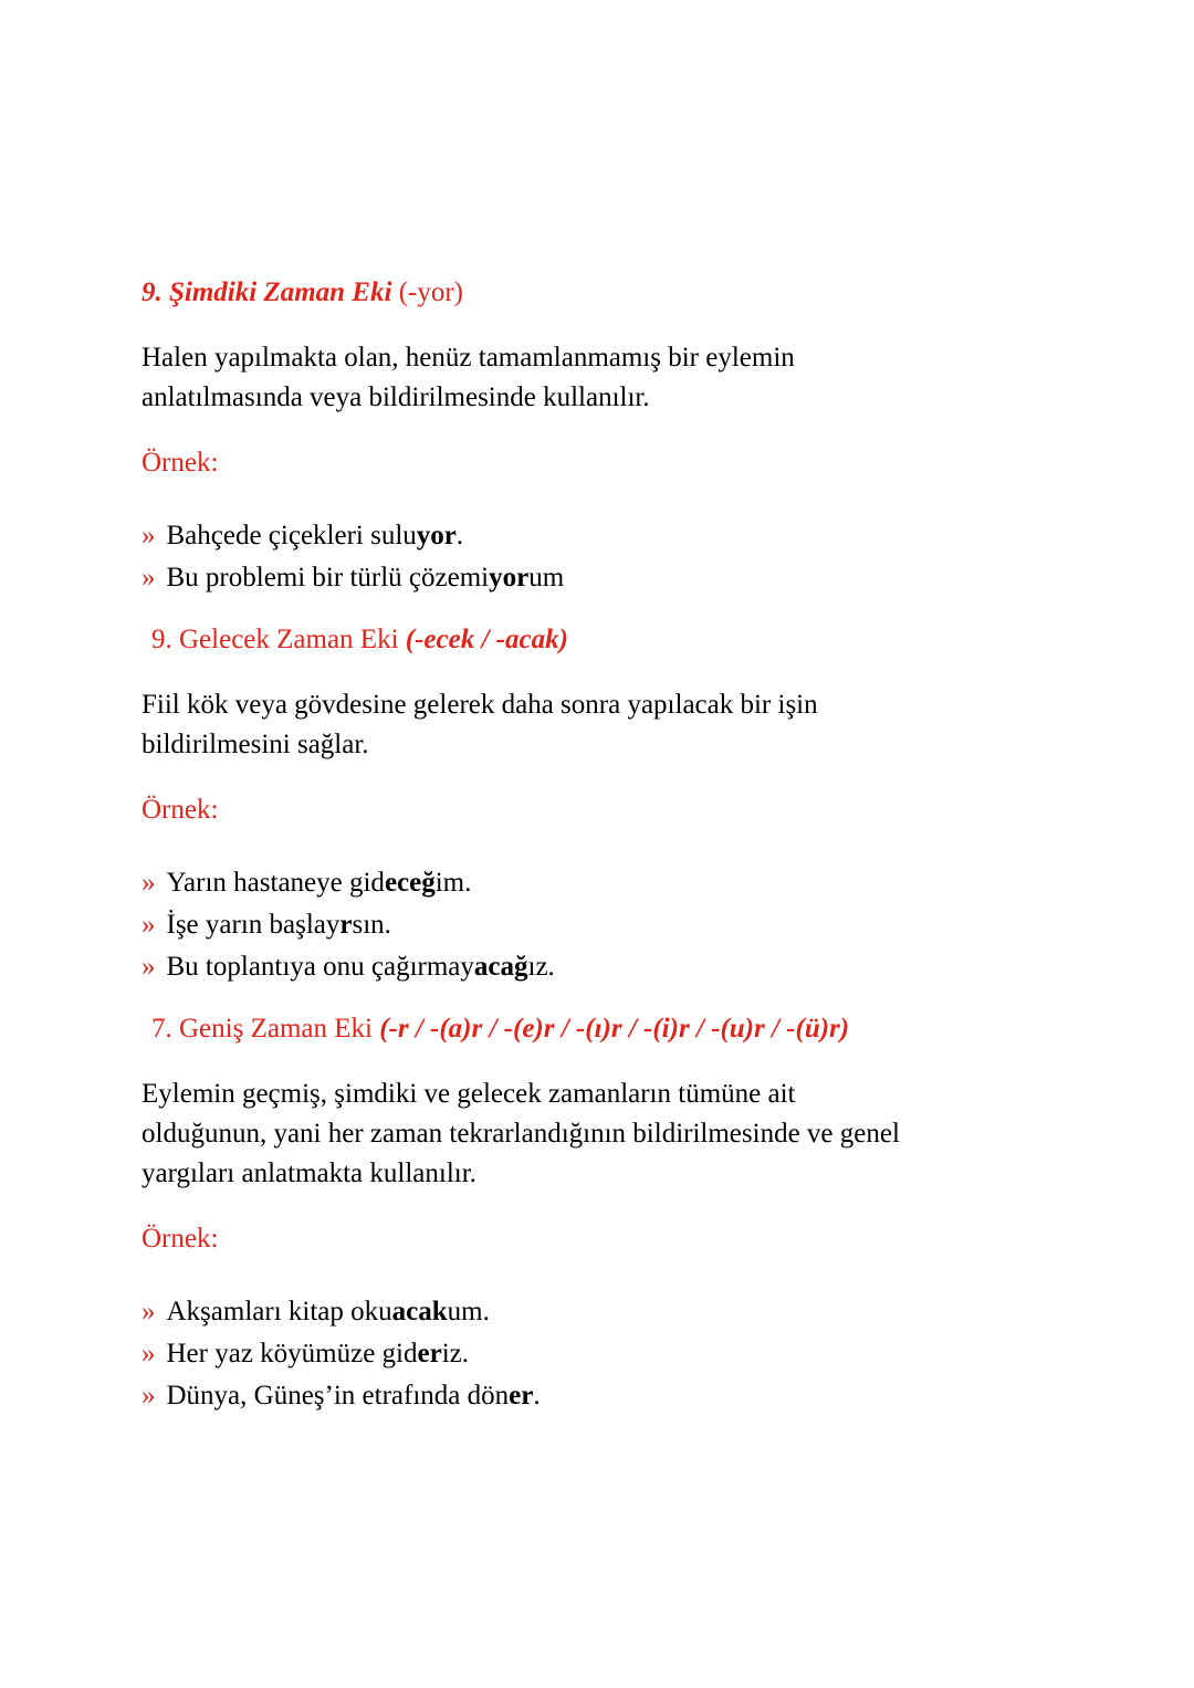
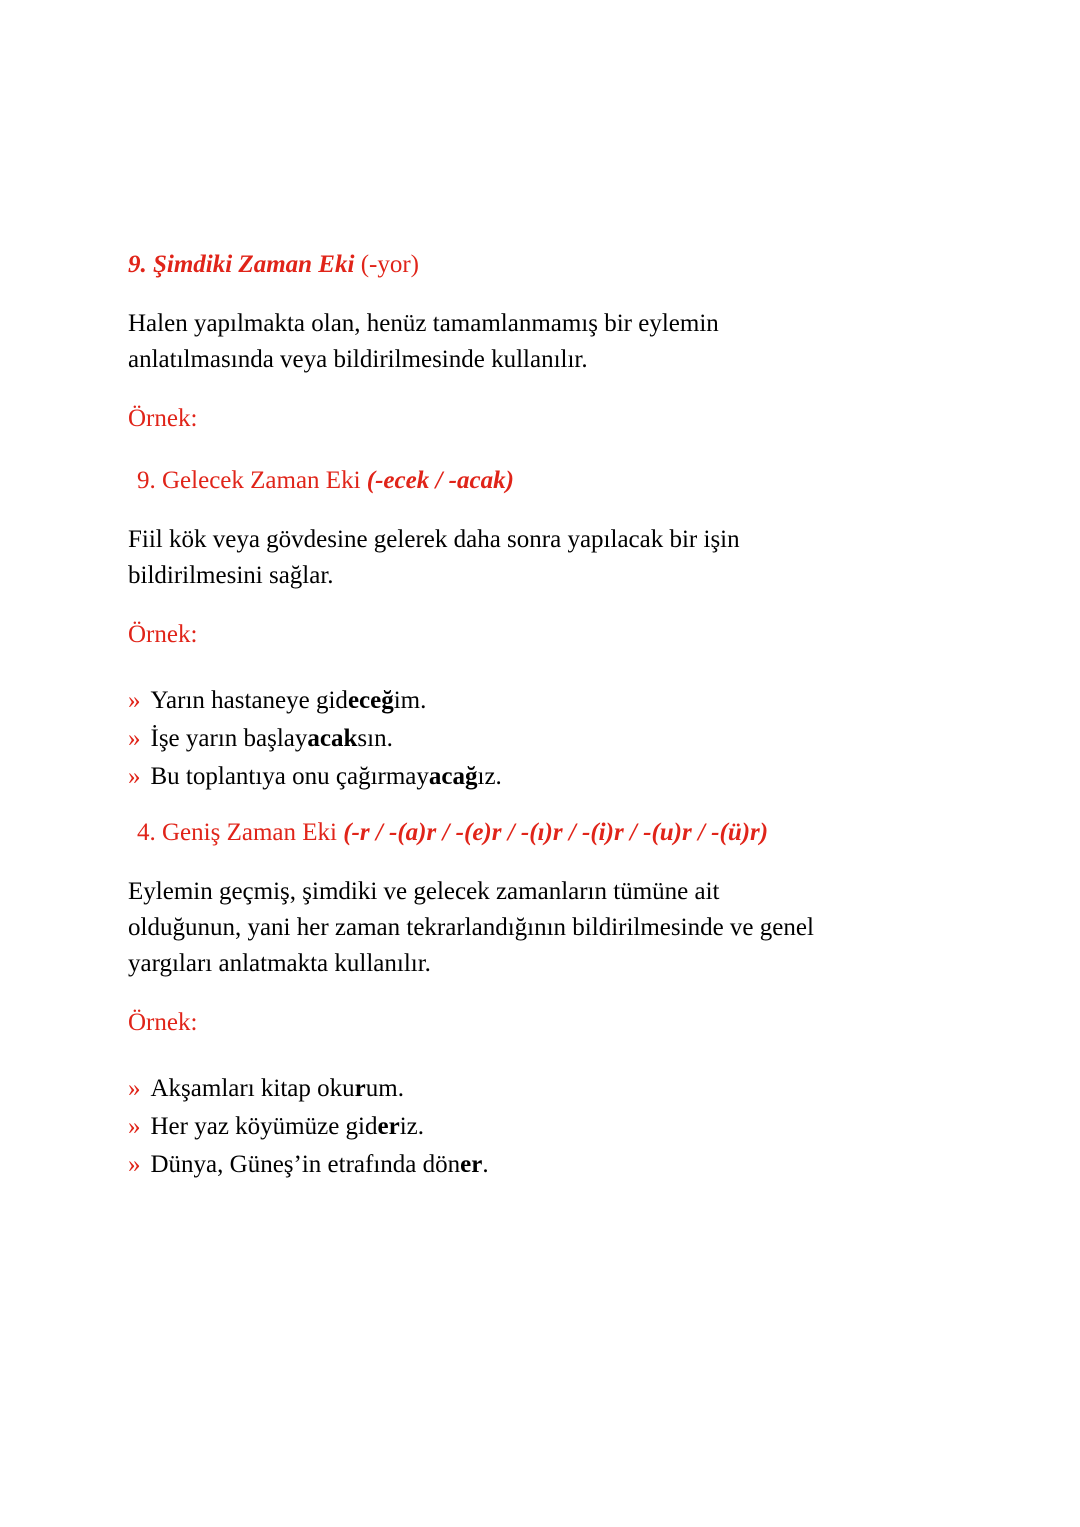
  9. Şimdiki Zaman Eki (-yor)
  Halen yapılmakta olan, henüz tamamlanmamış bir eylemin
  anlatılmasında veya bildirilmesinde kullanılır.
  Örnek:
- » Bahçede çiçekleri suluyor.
- » Bu problemi bir türlü çözemiyorum
  9. Gelecek Zaman Eki (-ecek / -acak)
  Fiil kök veya gövdesine gelerek daha sonra yapılacak bir işin
  bildirilmesini sağlar.
  Örnek:
  » Yarın hastaneye gideceğim.
- » İşe yarın başlayrsın.
+ » İşe yarın başlayacaksın.
  » Bu toplantıya onu çağırmayacağız.
- 7. Geniş Zaman Eki (-r / -(a)r / -(e)r / -(ı)r / -(i)r / -(u)r / -(ü)r)
+ 4. Geniş Zaman Eki (-r / -(a)r / -(e)r / -(ı)r / -(i)r / -(u)r / -(ü)r)
  Eylemin geçmiş, şimdiki ve gelecek zamanların tümüne ait
  olduğunun, yani her zaman tekrarlandığının bildirilmesinde ve genel
  yargıları anlatmakta kullanılır.
  Örnek:
- » Akşamları kitap okuacakum.
+ » Akşamları kitap okurum.
  » Her yaz köyümüze gideriz.
  » Dünya, Güneş’in etrafında döner.
